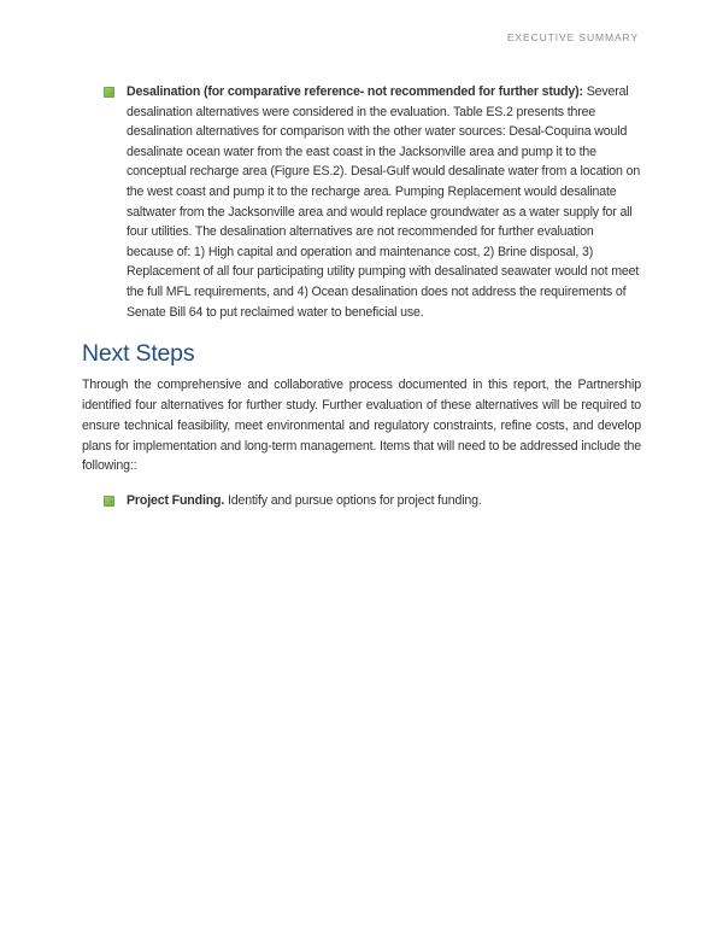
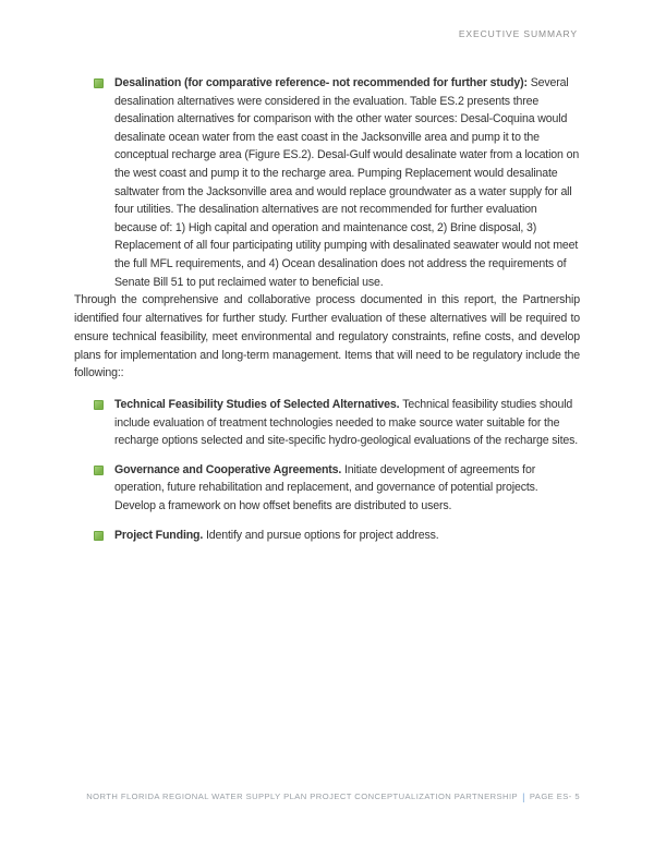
  EXECUTIVE SUMMARY
- Desalination (for comparative reference- not recommended for further study): Several desalination alternatives were considered in the evaluation. Table ES.2 presents three desalination alternatives for comparison with the other water sources: Desal-Coquina would desalinate ocean water from the east coast in the Jacksonville area and pump it to the conceptual recharge area (Figure ES.2). Desal-Gulf would desalinate water from a location on the west coast and pump it to the recharge area. Pumping Replacement would desalinate saltwater from the Jacksonville area and would replace groundwater as a water supply for all four utilities. The desalination alternatives are not recommended for further evaluation because of: 1) High capital and operation and maintenance cost, 2) Brine disposal, 3) Replacement of all four participating utility pumping with desalinated seawater would not meet the full MFL requirements, and 4) Ocean desalination does not address the requirements of Senate Bill 64 to put reclaimed water to beneficial use.
+ Desalination (for comparative reference- not recommended for further study): Several desalination alternatives were considered in the evaluation. Table ES.2 presents three desalination alternatives for comparison with the other water sources: Desal-Coquina would desalinate ocean water from the east coast in the Jacksonville area and pump it to the conceptual recharge area (Figure ES.2). Desal-Gulf would desalinate water from a location on the west coast and pump it to the recharge area. Pumping Replacement would desalinate saltwater from the Jacksonville area and would replace groundwater as a water supply for all four utilities. The desalination alternatives are not recommended for further evaluation because of: 1) High capital and operation and maintenance cost, 2) Brine disposal, 3) Replacement of all four participating utility pumping with desalinated seawater would not meet the full MFL requirements, and 4) Ocean desalination does not address the requirements of Senate Bill 51 to put reclaimed water to beneficial use.
- Next Steps
- Through the comprehensive and collaborative process documented in this report, the Partnership identified four alternatives for further study. Further evaluation of these alternatives will be required to ensure technical feasibility, meet environmental and regulatory constraints, refine costs, and develop plans for implementation and long-term management. Items that will need to be addressed include the following::
+ Through the comprehensive and collaborative process documented in this report, the Partnership identified four alternatives for further study. Further evaluation of these alternatives will be required to ensure technical feasibility, meet environmental and regulatory constraints, refine costs, and develop plans for implementation and long-term management. Items that will need to be regulatory include the following::
+ Technical Feasibility Studies of Selected Alternatives. Technical feasibility studies should include evaluation of treatment technologies needed to make source water suitable for the recharge options selected and site-specific hydro-geological evaluations of the recharge sites.
+ Governance and Cooperative Agreements. Initiate development of agreements for operation, future rehabilitation and replacement, and governance of potential projects. Develop a framework on how offset benefits are distributed to users.
- Project Funding. Identify and pursue options for project funding.
+ Project Funding. Identify and pursue options for project address.
+ NORTH FLORIDA REGIONAL WATER SUPPLY PLAN PROJECT CONCEPTUALIZATION PARTNERSHIP | PAGE ES- 5
